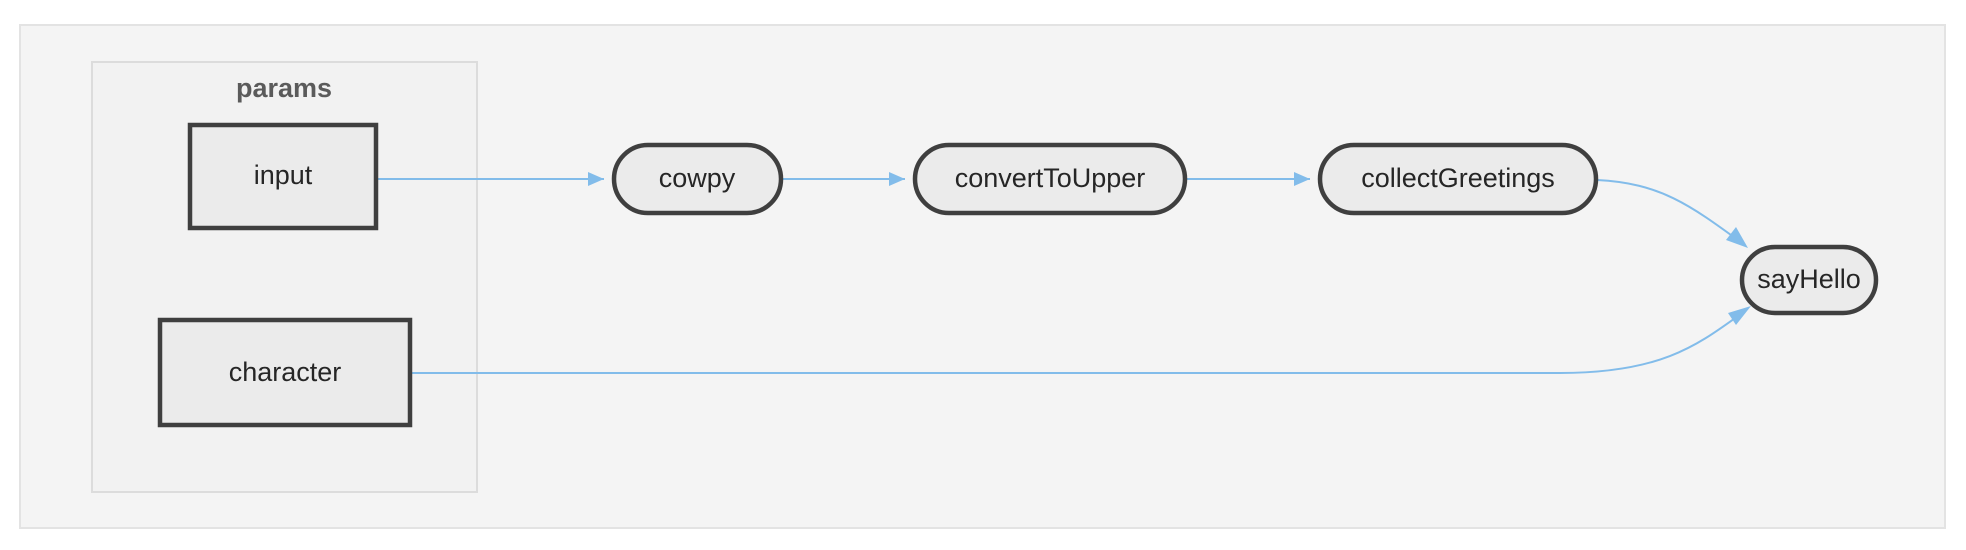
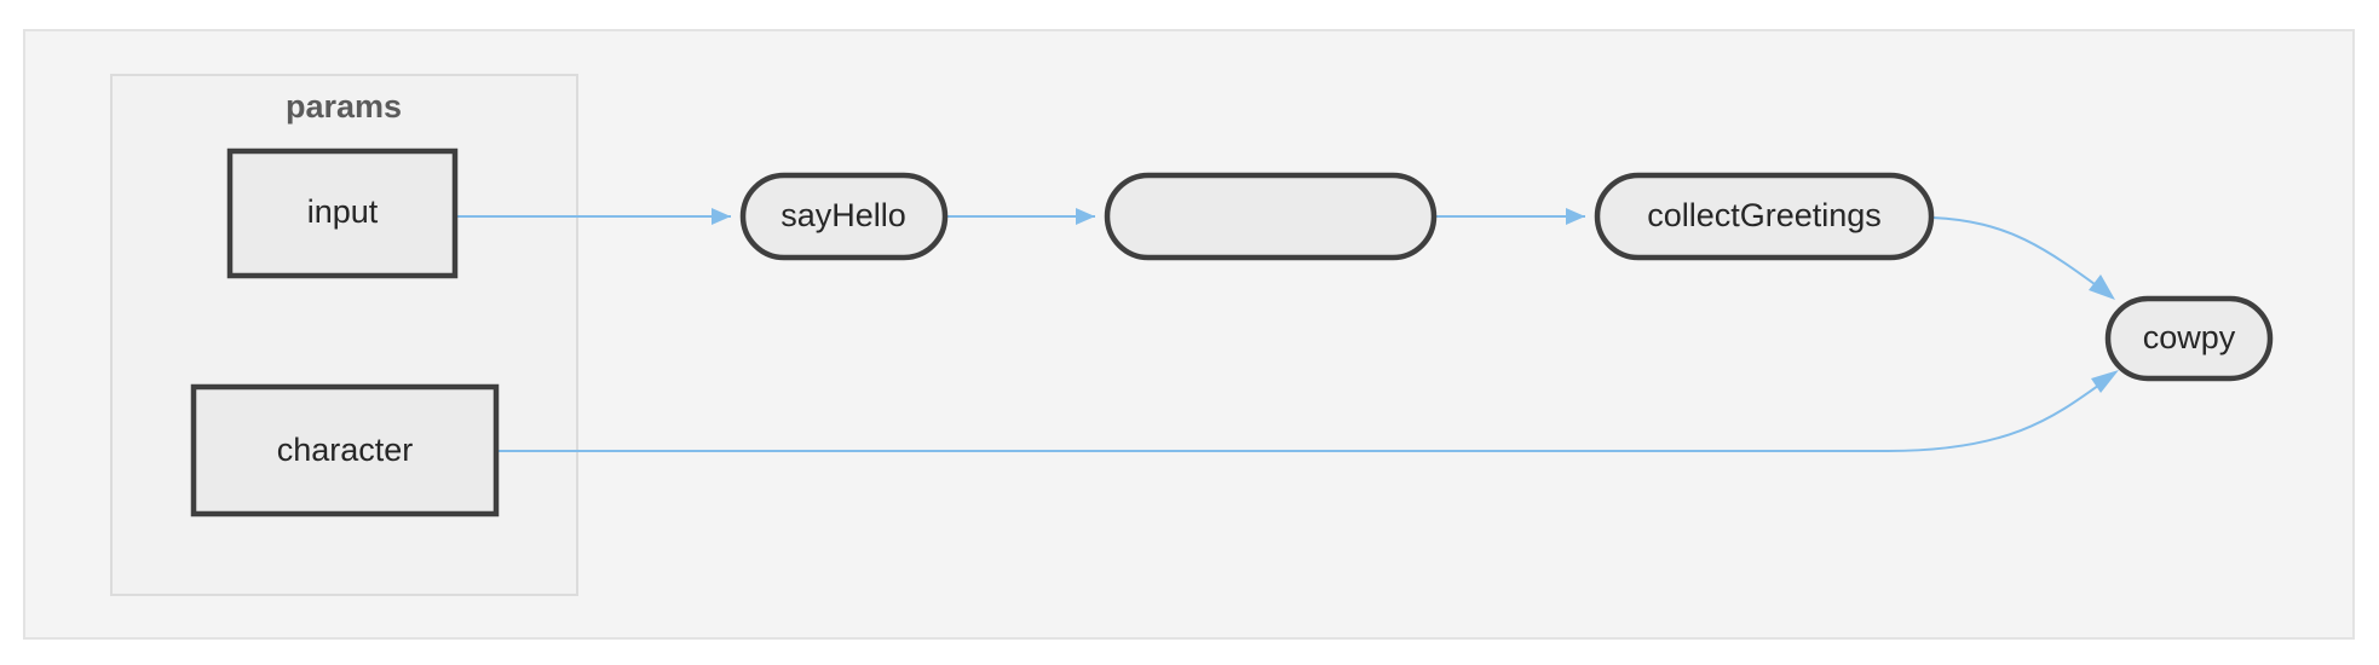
  params
  input
  character
- cowpy
+ sayHello
- convertToUpper
  collectGreetings
- sayHello
+ cowpy
